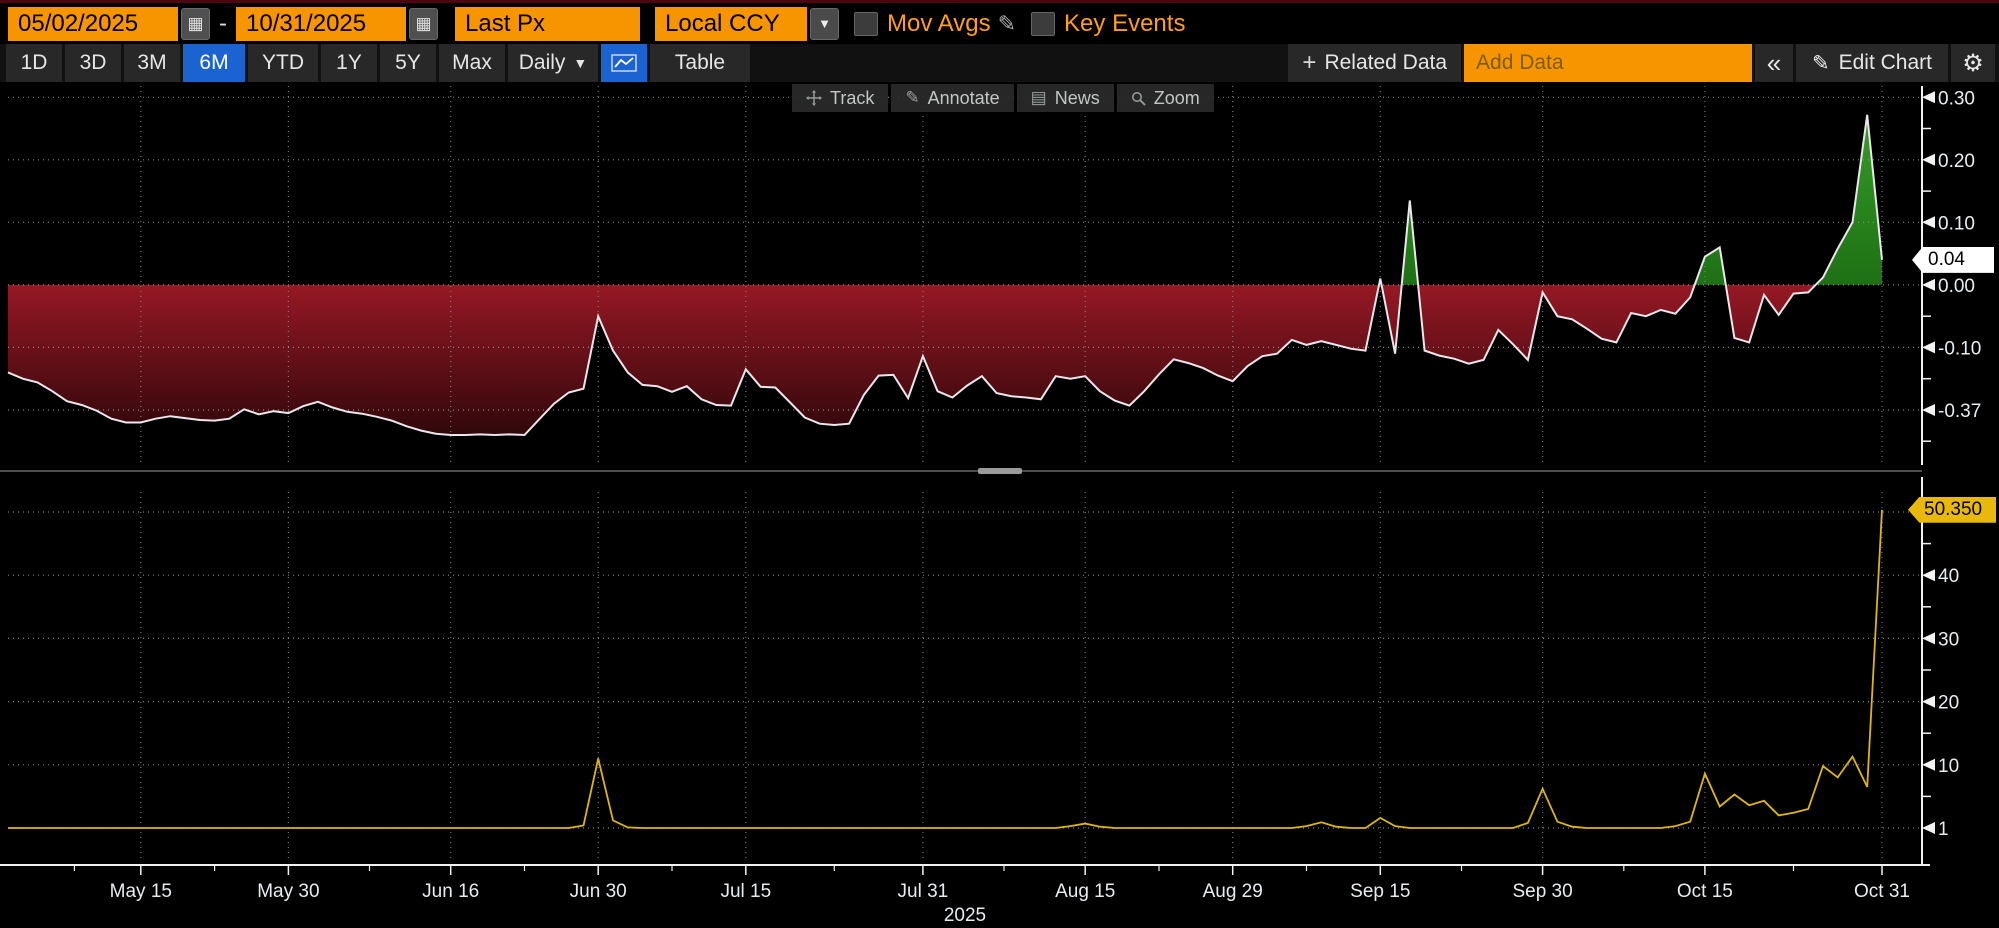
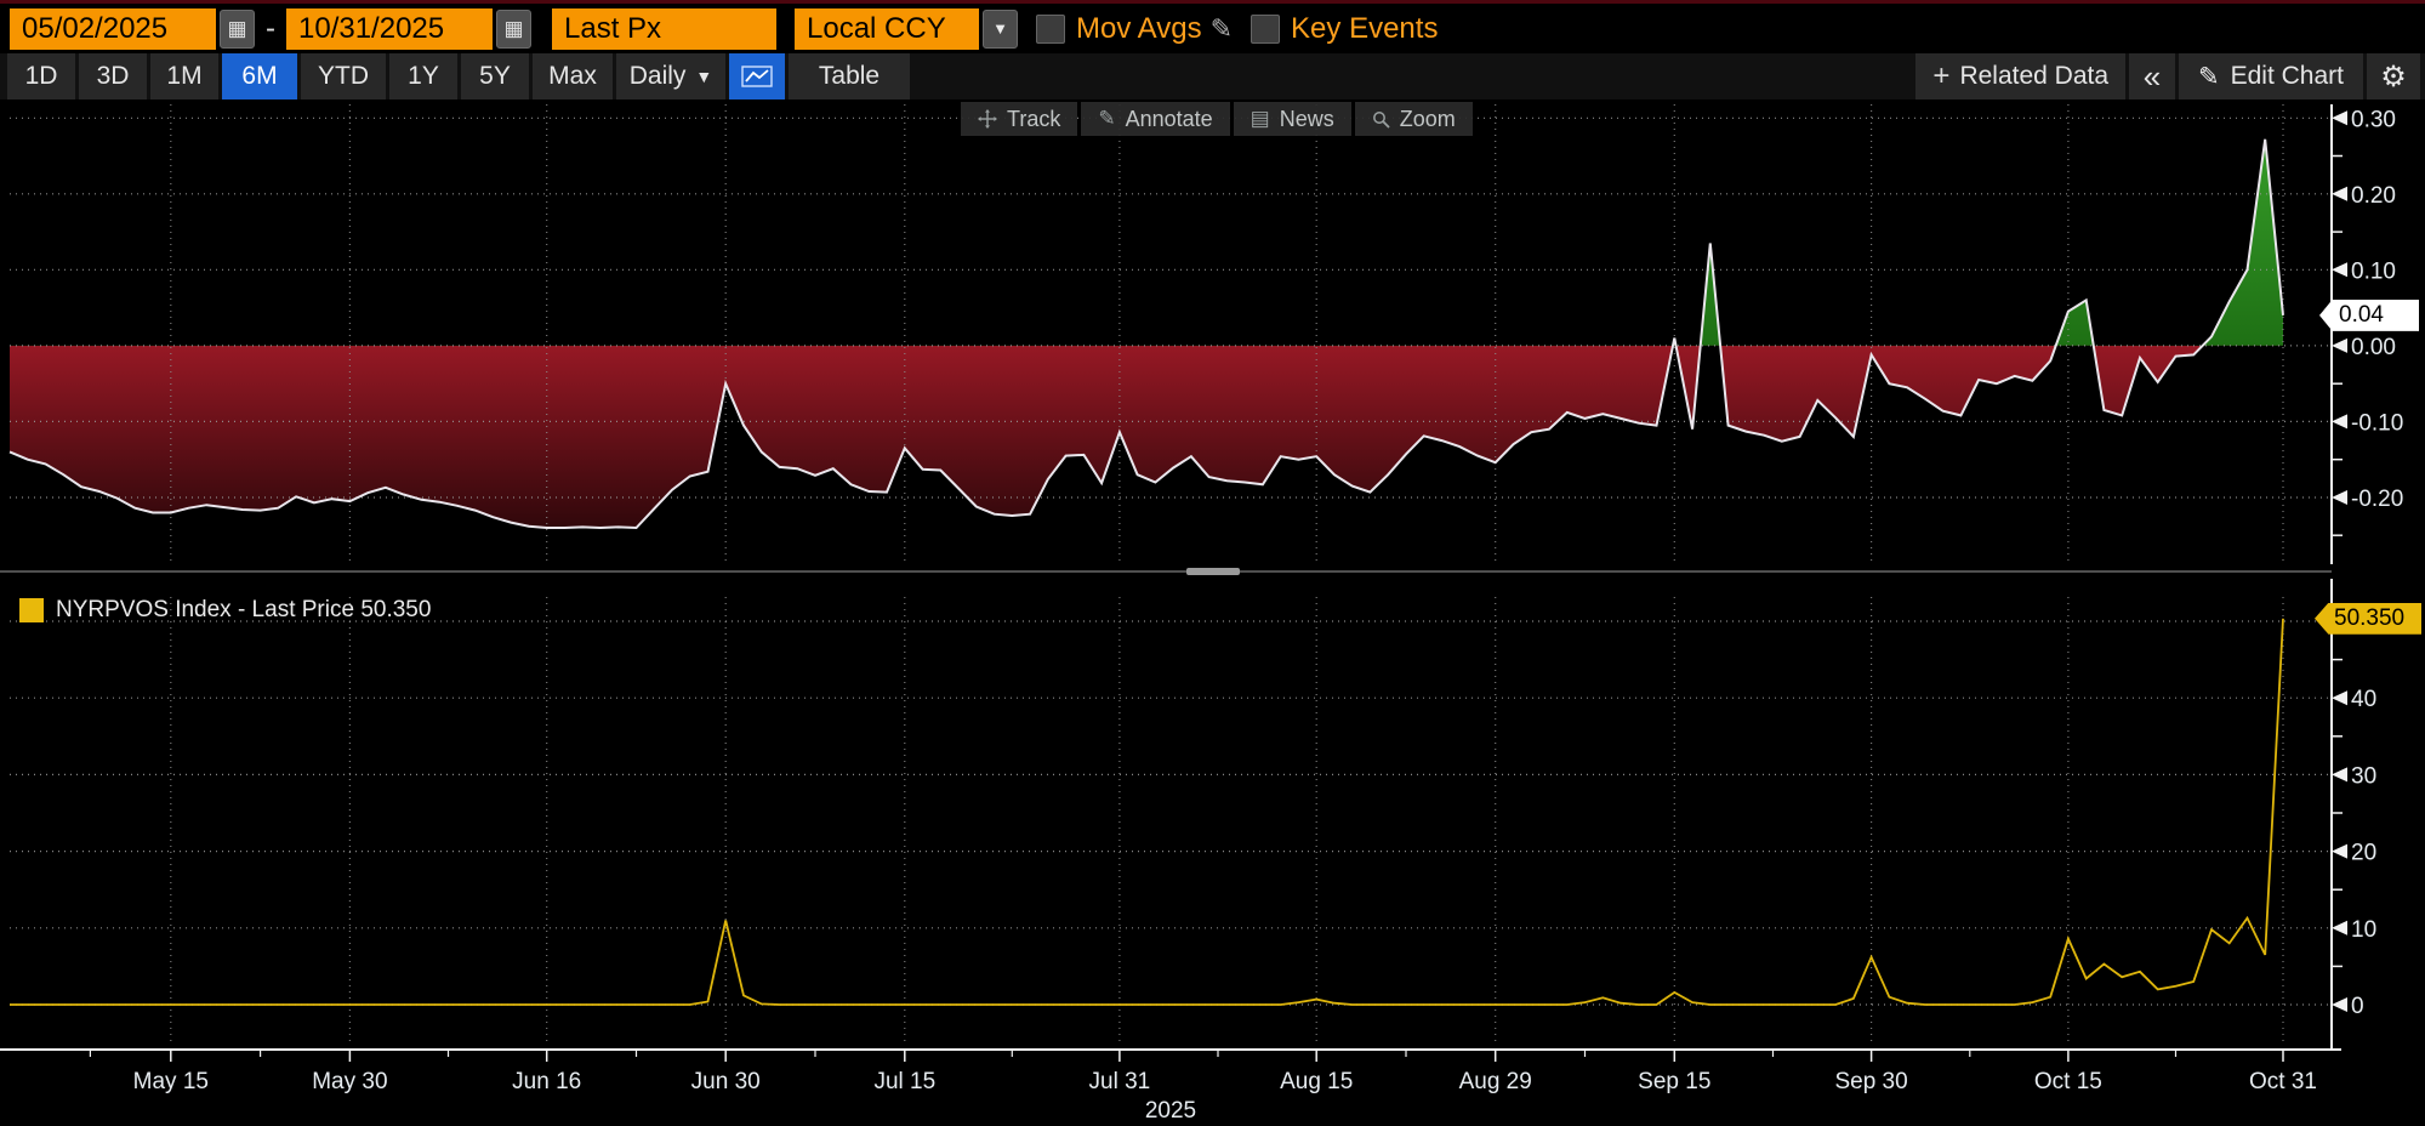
  05/02/2025
  ▦
  -
  10/31/2025
  ▦
  Last Px
  Local CCY
  ▼
  Mov Avgs
  ✎
  Key Events
  1D
  3D
- 3M
+ 1M
  6M
  YTD
  1Y
  5Y
  Max
  Daily
  ▼
  Table
  +
  Related Data
- Add Data
  «
  ✎
  Edit Chart
  ⚙
  0.30
  0.20
  0.10
  0.00
  -0.10
- -0.37
+ -0.20
  40
  30
  20
  10
- 1
+ 0
  May 15
  May 30
  Jun 16
  Jun 30
  Jul 15
  Jul 31
  Aug 15
  Aug 29
  Sep 15
  Sep 30
  Oct 15
  Oct 31
  2025
  Track
  ✎
  Annotate
  ▤
  News
  Zoom
+ NYRPVOS Index - Last Price 50.350
  0.04
  50.350
